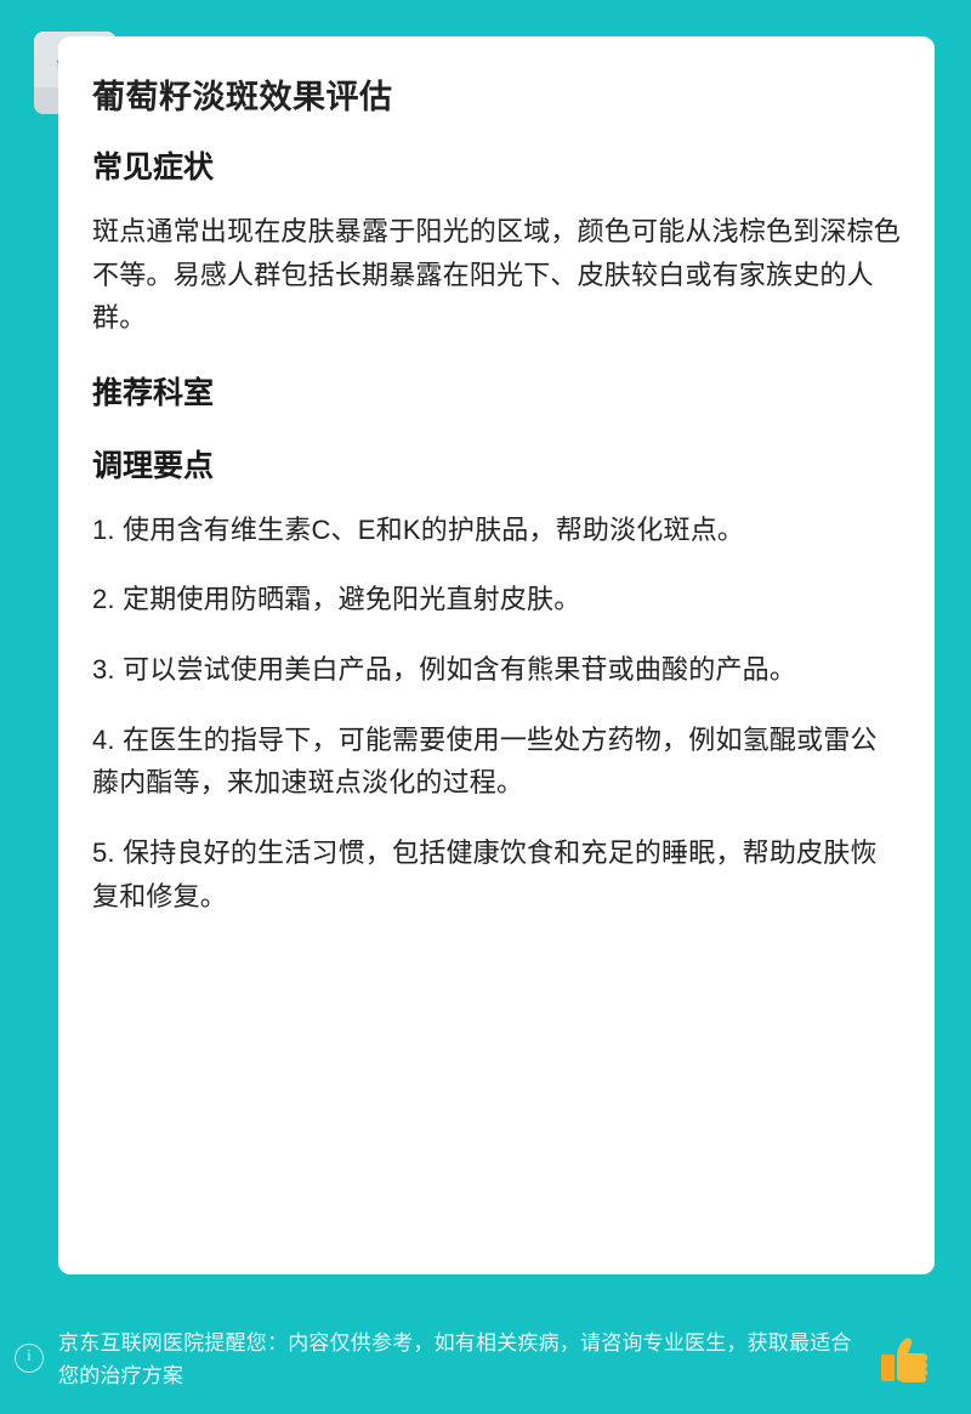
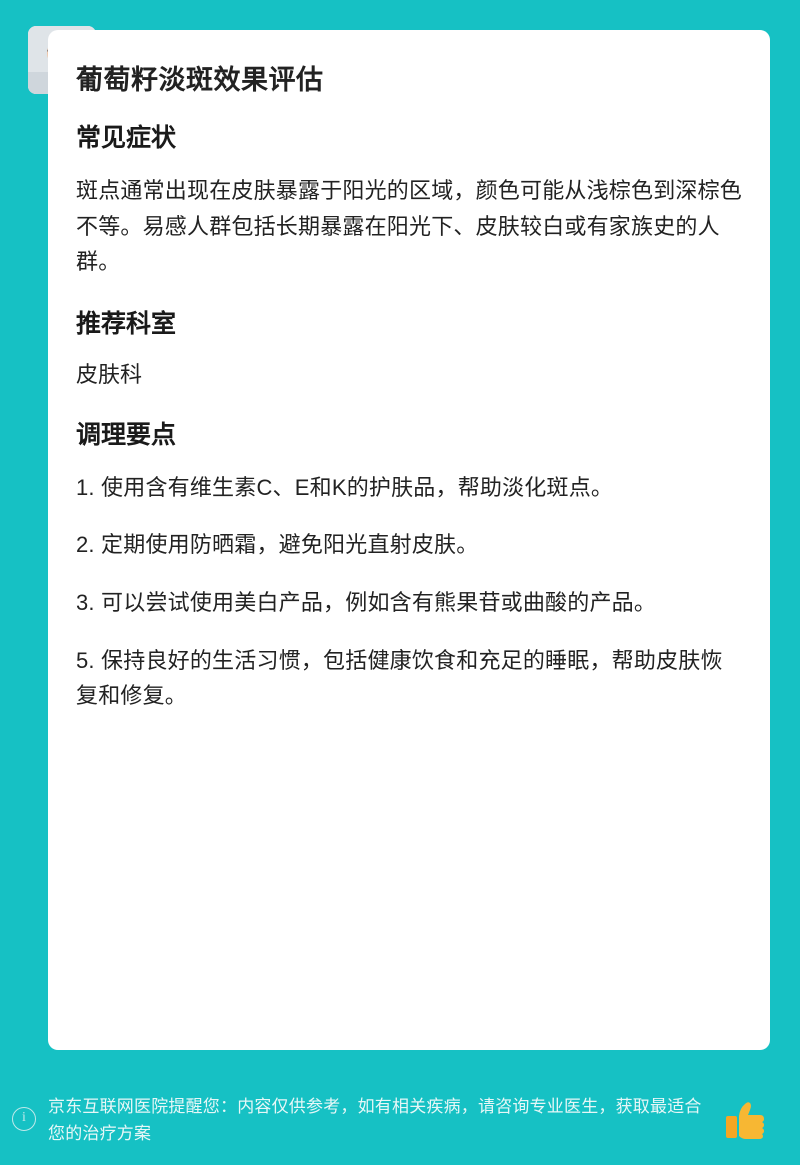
  葡萄籽淡斑效果评估
  常见症状
  斑点通常出现在皮肤暴露于阳光的区域，颜色可能从浅棕色到深棕色不等。易感人群包括长期暴露在阳光下、皮肤较白或有家族史的人群。
  推荐科室
+ 皮肤科
  调理要点
  1. 使用含有维生素C、E和K的护肤品，帮助淡化斑点。
  2. 定期使用防晒霜，避免阳光直射皮肤。
  3. 可以尝试使用美白产品，例如含有熊果苷或曲酸的产品。
- 4. 在医生的指导下，可能需要使用一些处方药物，例如氢醌或雷公藤内酯等，来加速斑点淡化的过程。
  5. 保持良好的生活习惯，包括健康饮食和充足的睡眠，帮助皮肤恢复和修复。
  i
  京东互联网医院提醒您：内容仅供参考，如有相关疾病，请咨询专业医生，获取最适合您的治疗方案
